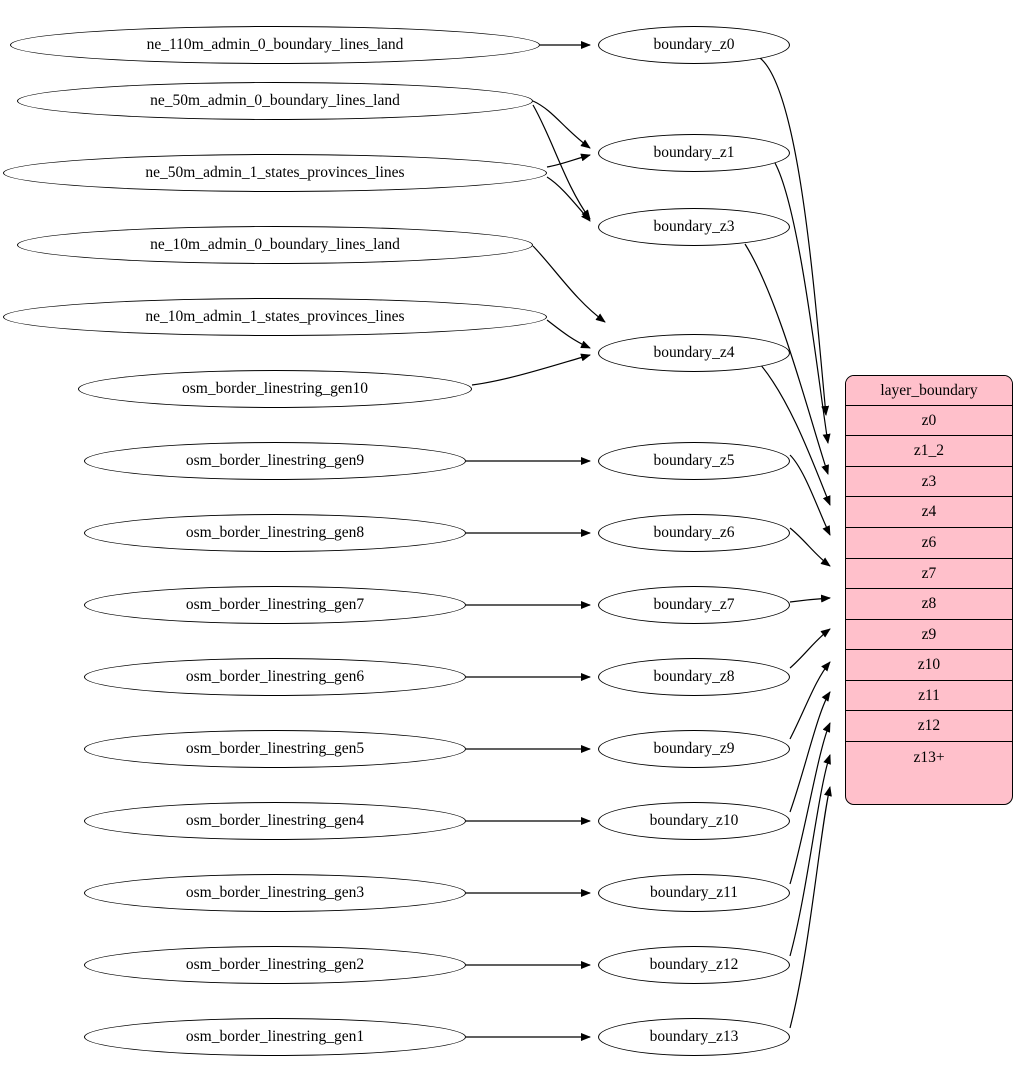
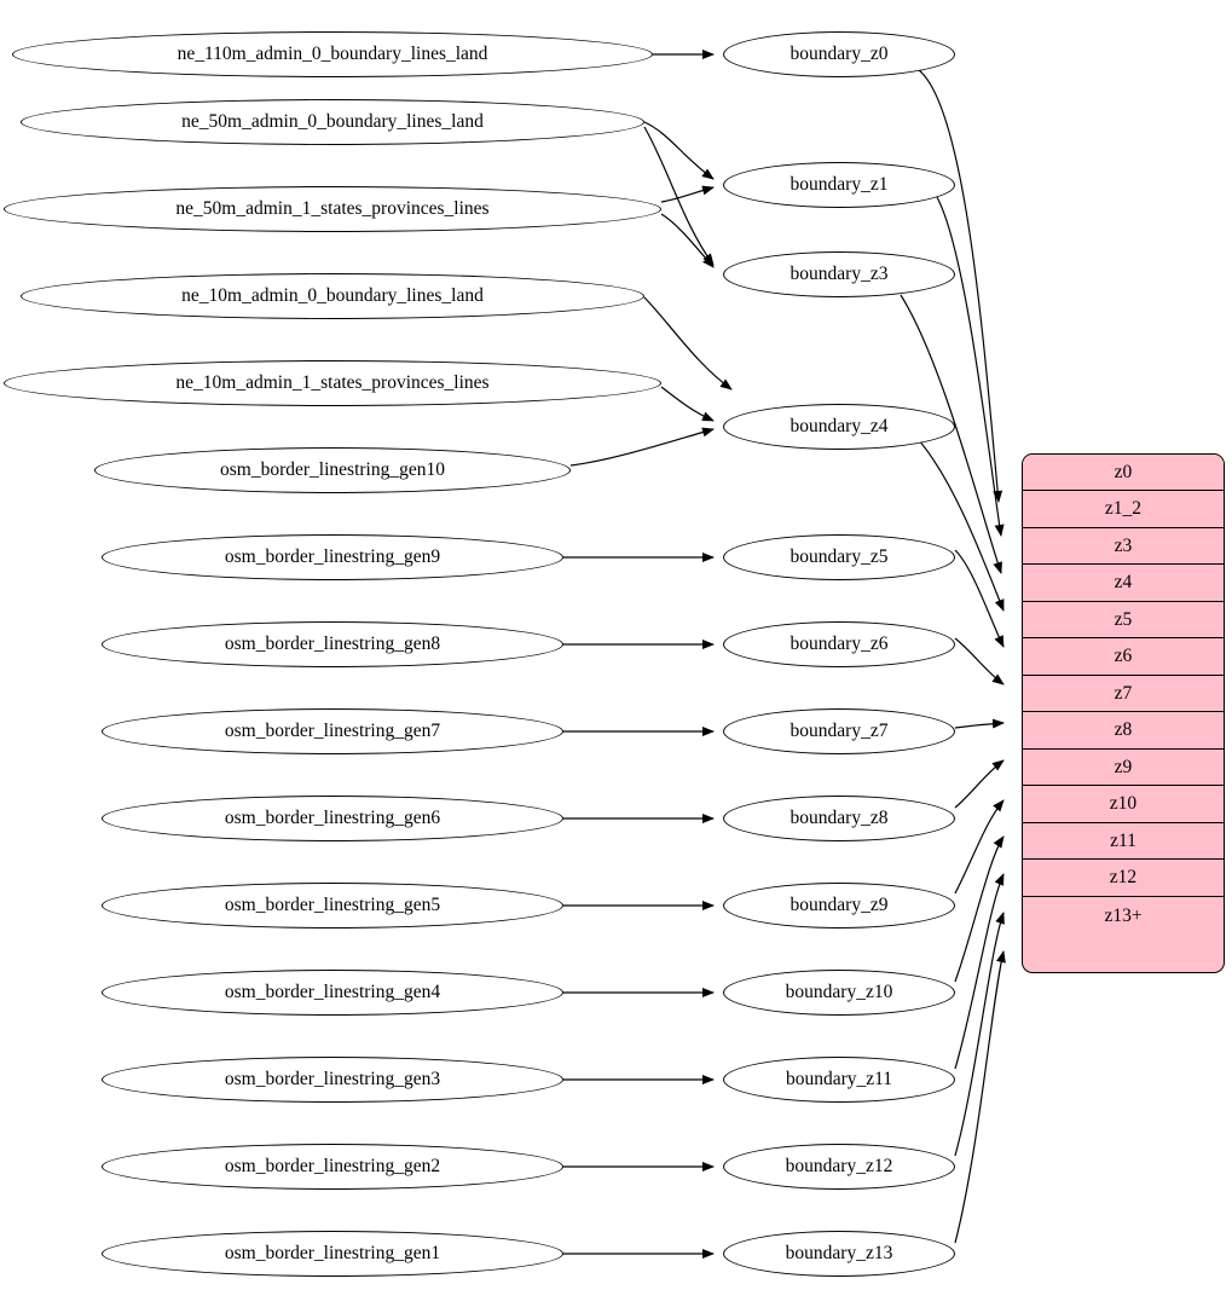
  ne_110m_admin_0_boundary_lines_land
  ne_50m_admin_0_boundary_lines_land
  ne_50m_admin_1_states_provinces_lines
  ne_10m_admin_0_boundary_lines_land
  ne_10m_admin_1_states_provinces_lines
  osm_border_linestring_gen10
  osm_border_linestring_gen9
  osm_border_linestring_gen8
  osm_border_linestring_gen7
  osm_border_linestring_gen6
  osm_border_linestring_gen5
  osm_border_linestring_gen4
  osm_border_linestring_gen3
  osm_border_linestring_gen2
  osm_border_linestring_gen1
  boundary_z0
  boundary_z1
  boundary_z3
  boundary_z4
  boundary_z5
  boundary_z6
  boundary_z7
  boundary_z8
  boundary_z9
  boundary_z10
  boundary_z11
  boundary_z12
  boundary_z13
- layer_boundary
  z0
  z1_2
  z3
  z4
+ z5
  z6
  z7
  z8
  z9
  z10
  z11
  z12
  z13+
